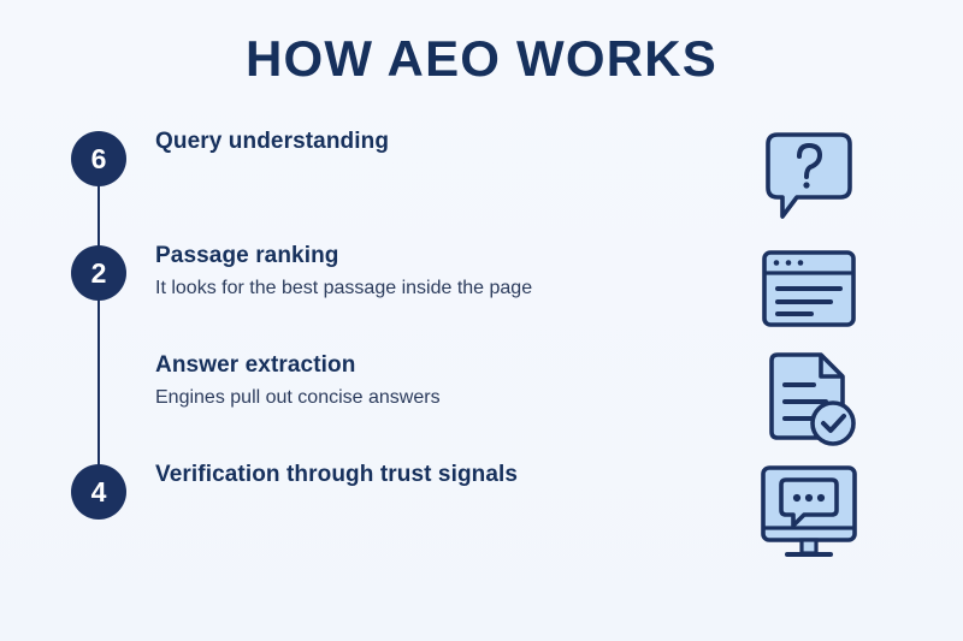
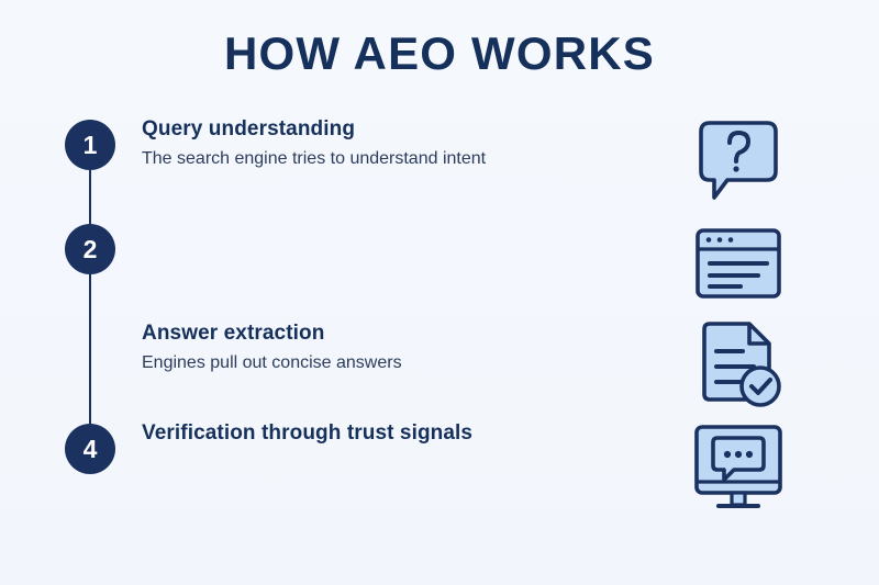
  HOW AEO WORKS
- 6
+ 1
  Query understanding
+ The search engine tries to understand intent
  2
- Passage ranking
- It looks for the best passage inside the page
  Answer extraction
  Engines pull out concise answers
  4
  Verification through trust signals
